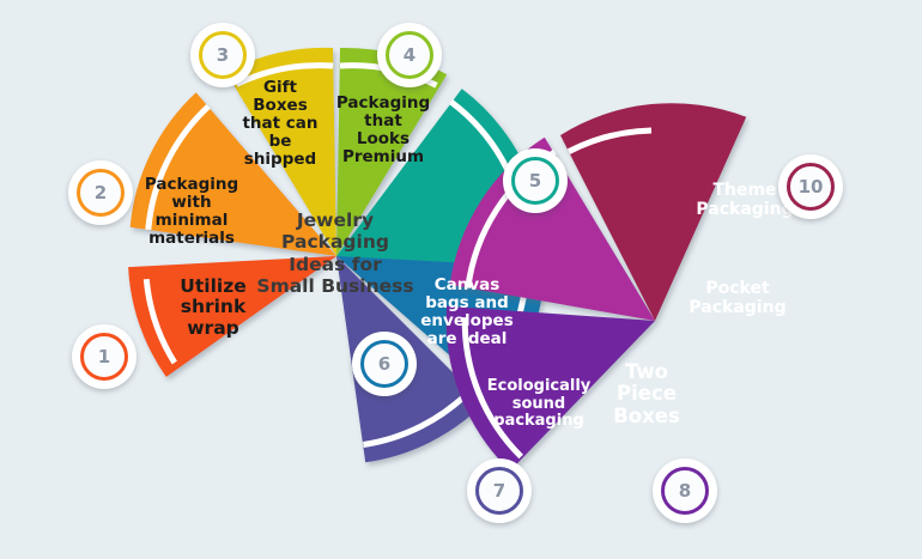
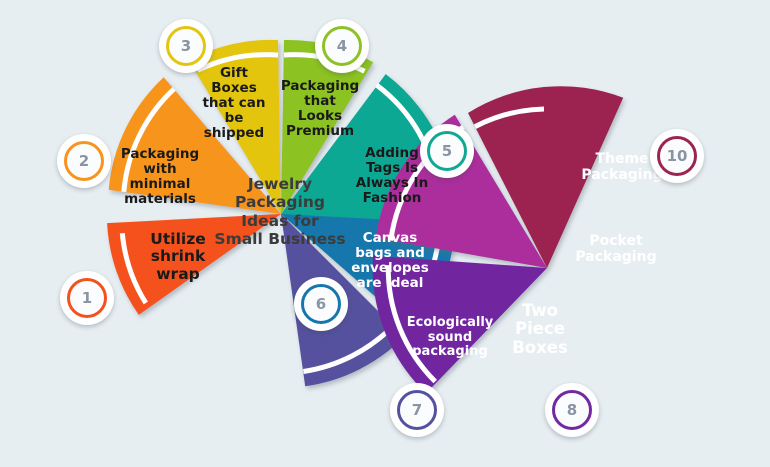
  Jewelry
  Packaging
  Ideas for
  Small Business
  Utilize
  shrink
  wrap
  Packaging
  with
  minimal
  materials
  Gift
  Boxes
  that can
  be
  shipped
  Packaging
  that
  Looks
  Premium
+ Adding
+ Tags Is
+ Always In
+ Fashion
  Canvas
  bags and
  envelopes
  are ideal
  Ecologically
  sound
  packaging
  Two
  Piece
  Boxes
  Pocket
  Packaging
  Theme
  Packagin
  1
  2
  3
  4
  5
  6
  7
  8
  10
